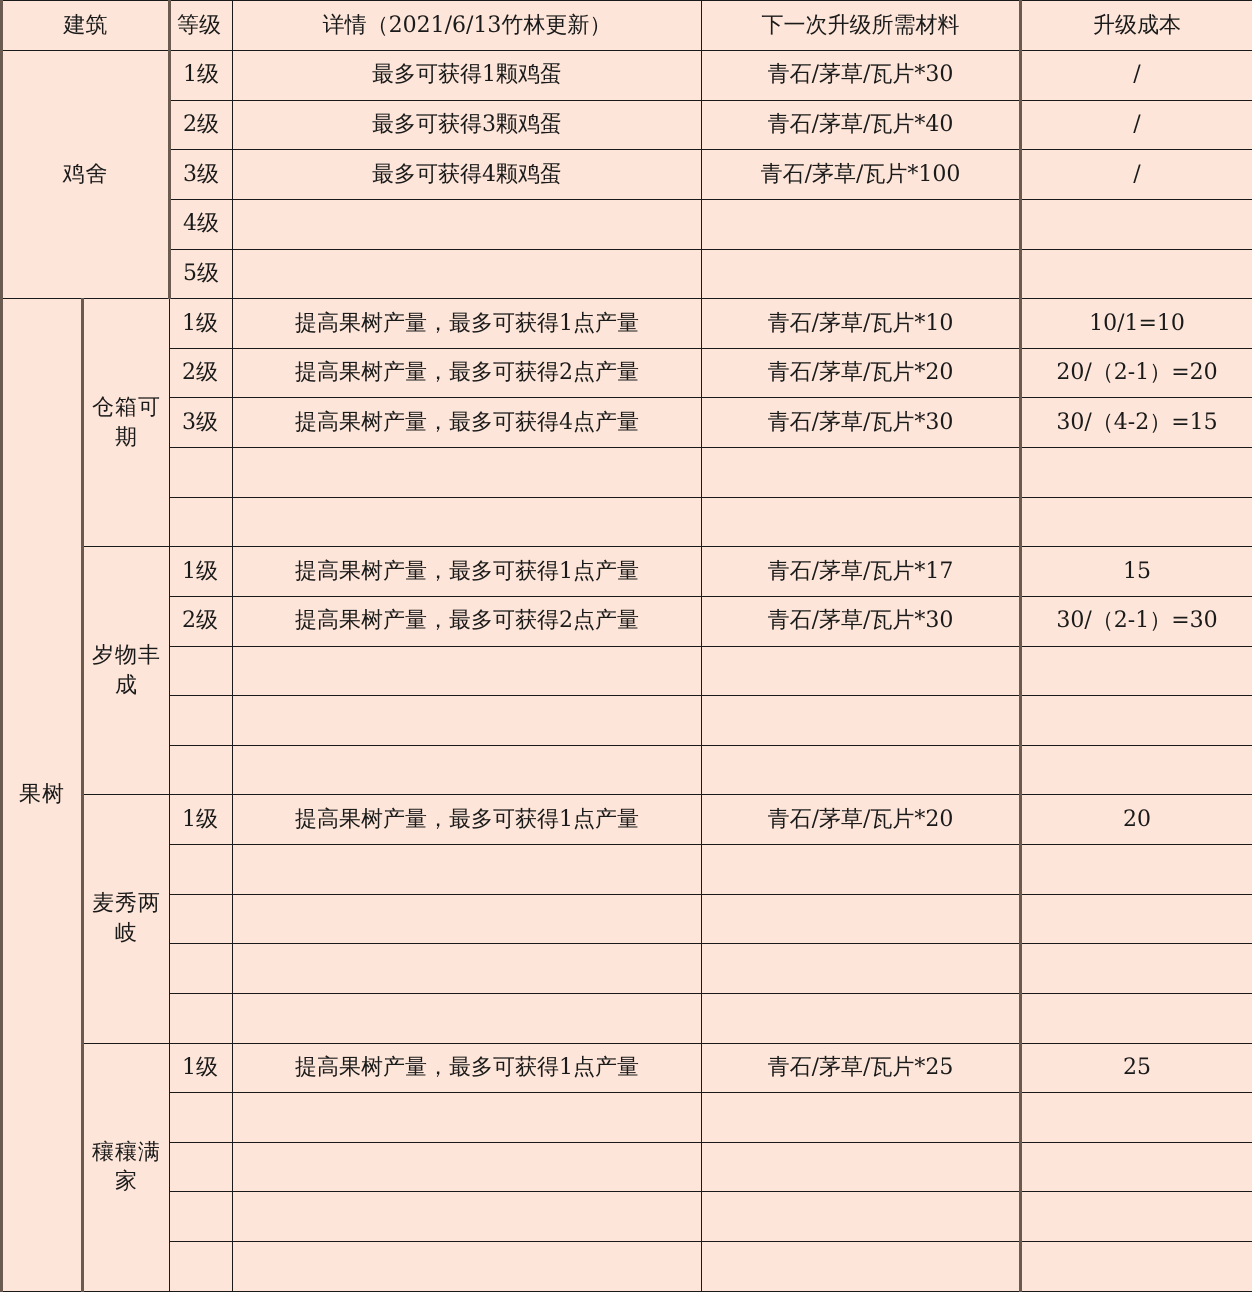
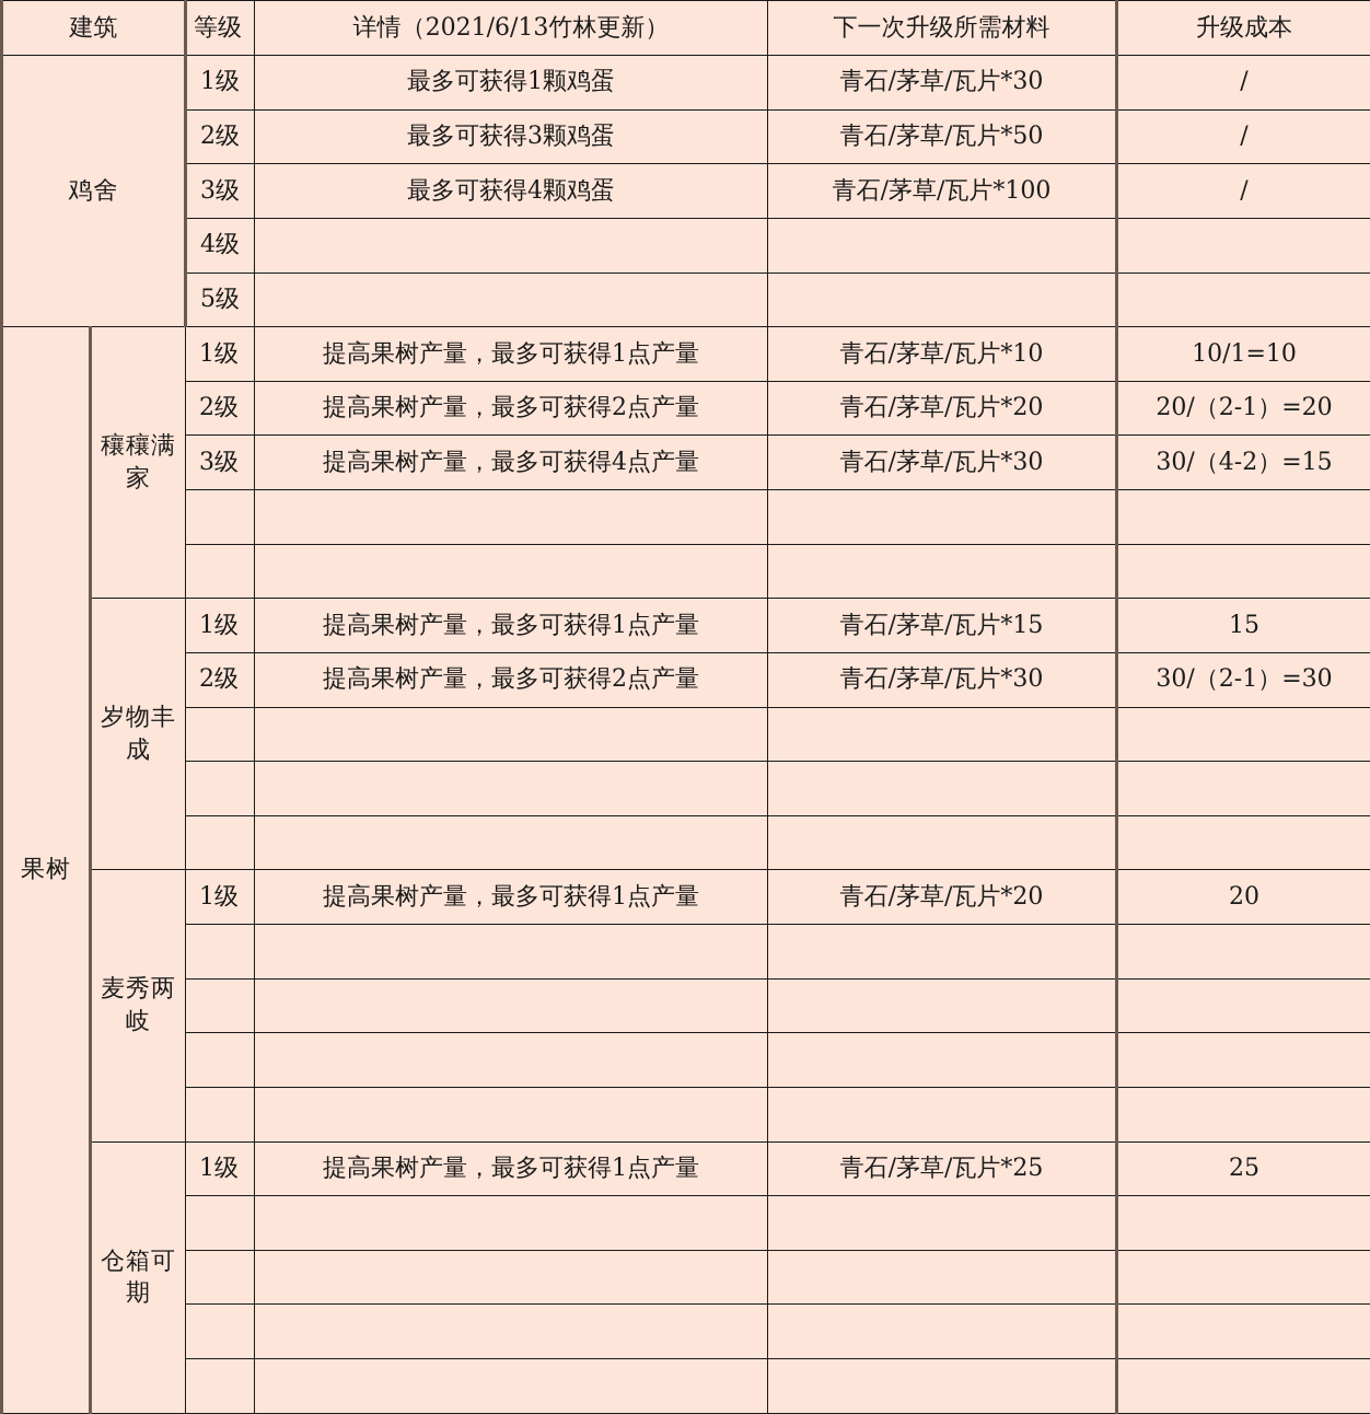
  建筑	等级	详情（2021/6/13竹林更新）	下一次升级所需材料	升级成本
  鸡舍	1级	最多可获得1颗鸡蛋	青石/茅草/瓦片*30	/
- 2级	最多可获得3颗鸡蛋	青石/茅草/瓦片*40	/
+ 2级	最多可获得3颗鸡蛋	青石/茅草/瓦片*50	/
  3级	最多可获得4颗鸡蛋	青石/茅草/瓦片*100	/
  4级
  5级
- 果树	仓箱可期	1级	提高果树产量，最多可获得1点产量	青石/茅草/瓦片*10	10/1=10
+ 果树	穰穰满家	1级	提高果树产量，最多可获得1点产量	青石/茅草/瓦片*10	10/1=10
  2级	提高果树产量，最多可获得2点产量	青石/茅草/瓦片*20	20/（2-1）=20
  3级	提高果树产量，最多可获得4点产量	青石/茅草/瓦片*30	30/（4-2）=15
- 岁物丰成	1级	提高果树产量，最多可获得1点产量	青石/茅草/瓦片*17	15
+ 岁物丰成	1级	提高果树产量，最多可获得1点产量	青石/茅草/瓦片*15	15
  2级	提高果树产量，最多可获得2点产量	青石/茅草/瓦片*30	30/（2-1）=30
  麦秀两岐	1级	提高果树产量，最多可获得1点产量	青石/茅草/瓦片*20	20
- 穰穰满家	1级	提高果树产量，最多可获得1点产量	青石/茅草/瓦片*25	25
+ 仓箱可期	1级	提高果树产量，最多可获得1点产量	青石/茅草/瓦片*25	25
